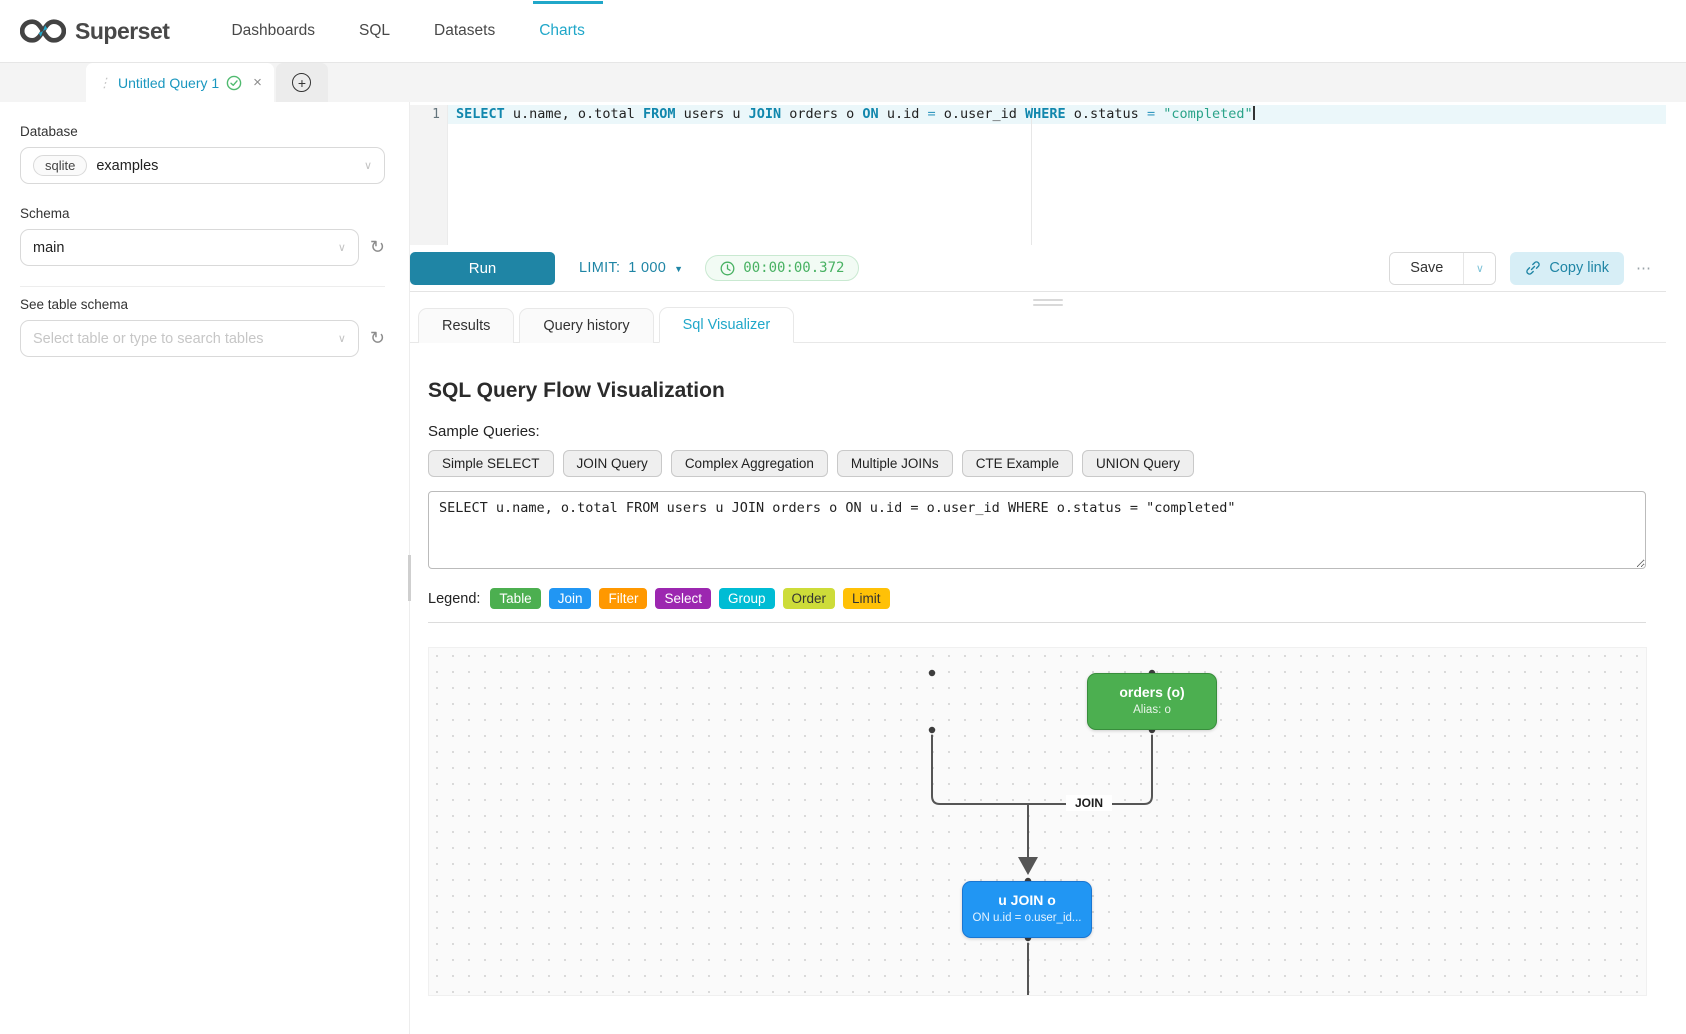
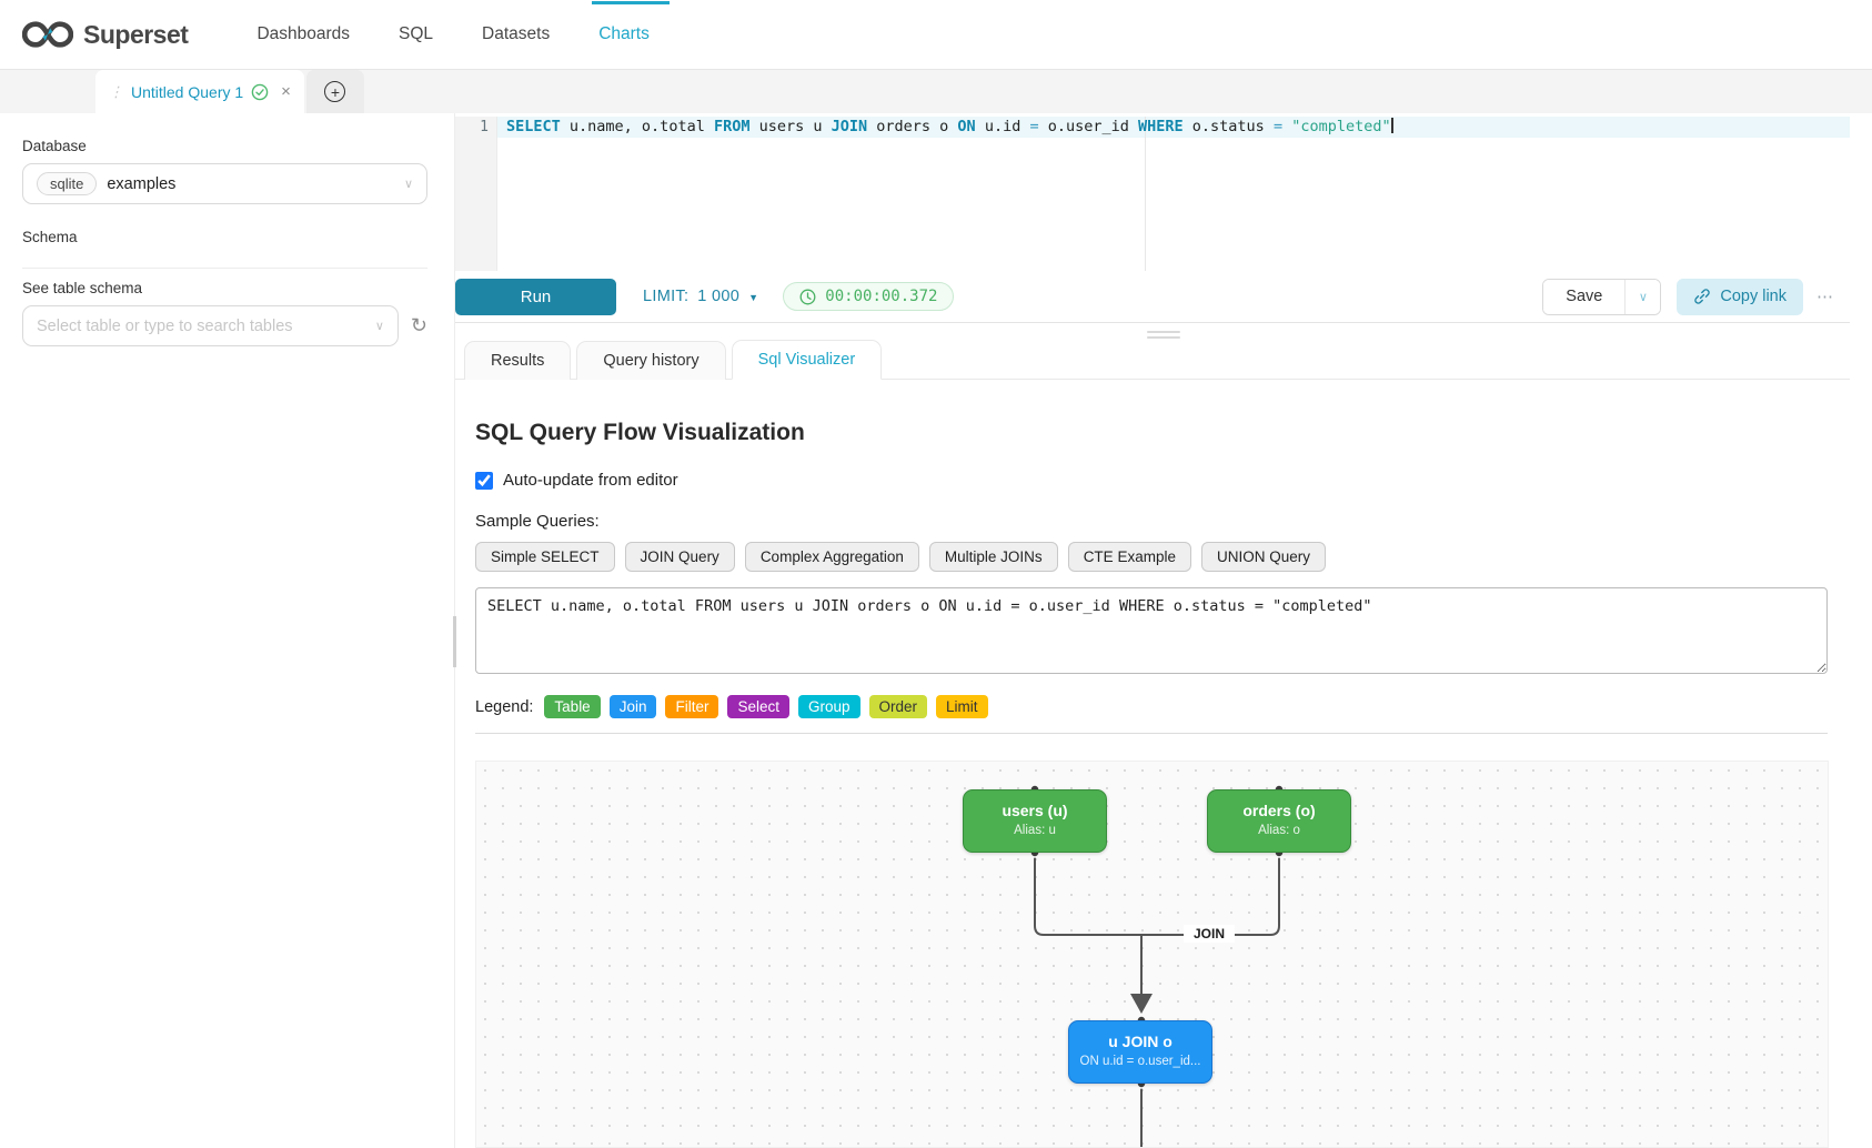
  Superset
  Dashboards
  SQL
  Datasets
  Charts
  Untitled Query 1
  Database
  sqlite
  examples
  Schema
- main
  See table schema
  Select table or type to search tables
  1
  SELECT u.name, o.total FROM users u JOIN orders o ON u.id = o.user_id WHERE o.status = "completed"
  Run
  LIMIT:
  1 000
  00:00:00.372
  Save
  Copy link
  Results
  Query history
  Sql Visualizer
  SQL Query Flow Visualization
+ Auto-update from editor
  Sample Queries:
  Simple SELECT
  JOIN Query
  Complex Aggregation
  Multiple JOINs
  CTE Example
  UNION Query
  SELECT u.name, o.total FROM users u JOIN orders o ON u.id = o.user_id WHERE o.status = "completed"
  Legend:
  Table
  Join
  Filter
  Select
  Group
  Order
  Limit
  JOIN
+ users (u)
+ Alias: u
  orders (o)
  Alias: o
  u JOIN o
  ON u.id = o.user_id...
